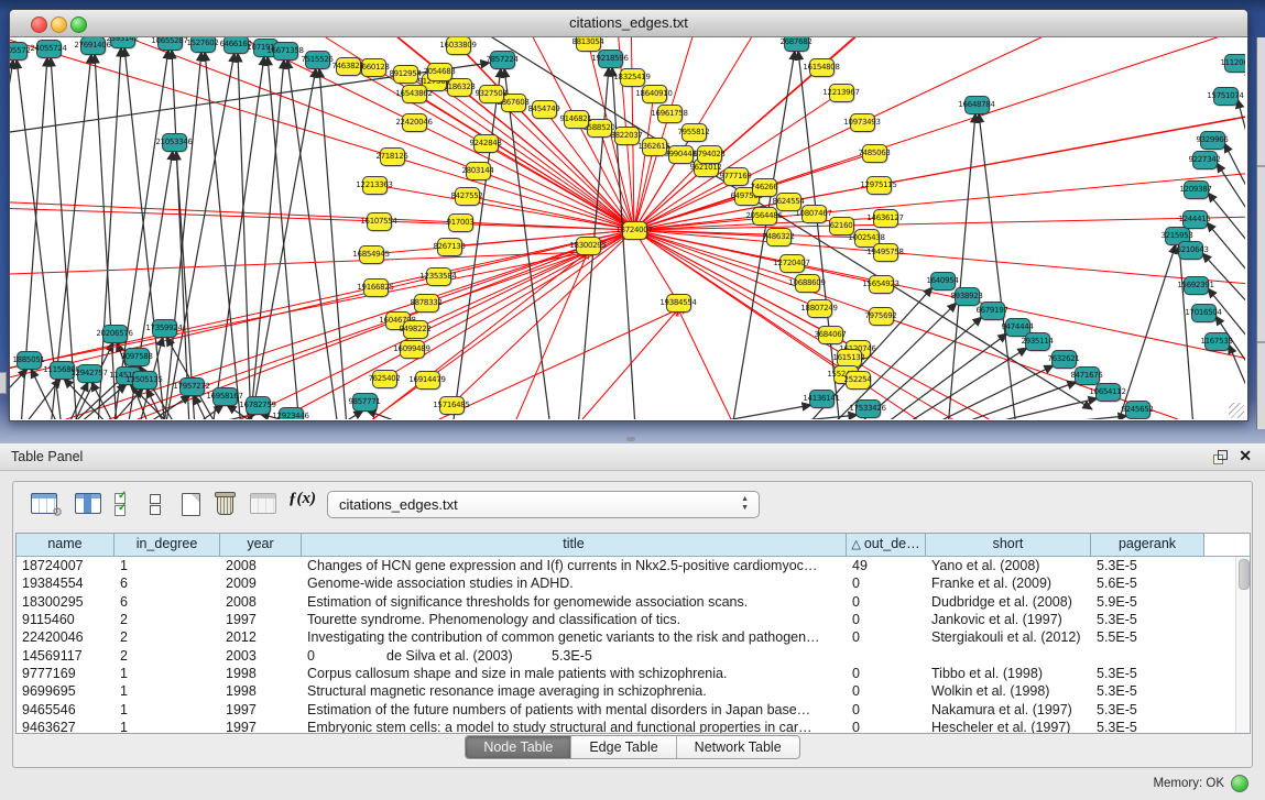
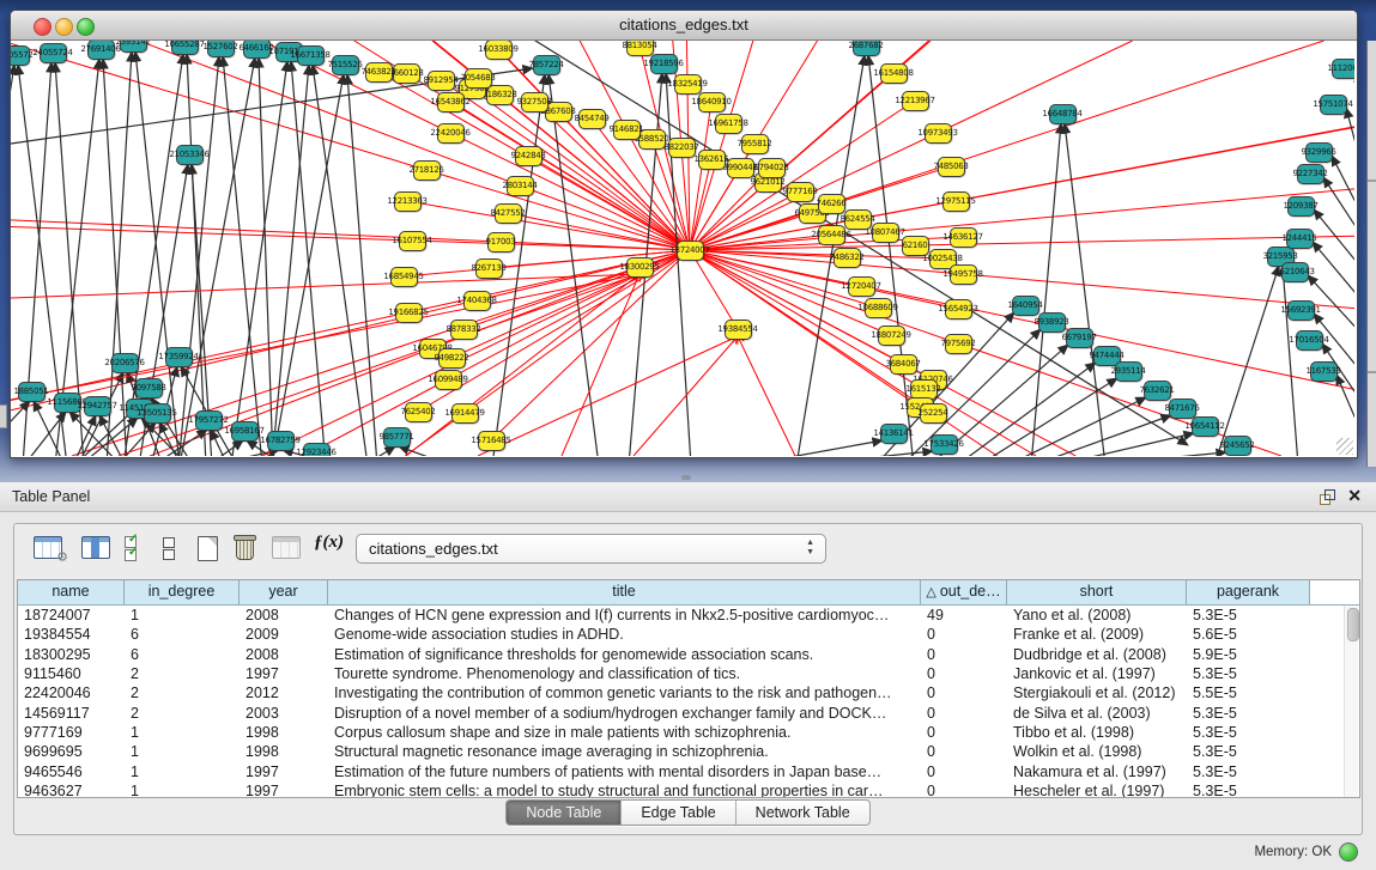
  citations_edges.txt
  16033809
  8813054
  18325419
  18640910
  16961758
  7955812
  16154808
  12213967
  10973493
  7485063
  12975115
  14636127
  62160
  10025438
  19495758
  15654923
  7975692
  18807249
  3684067
  1615132
  252254
  10688609
  12720407
  7486322
  10807467
  20564486
  8624554
  64975
  746266
  9777169
  9621012
  6794028
  9990448
  1362615
  8822037
  588520
  9146821
  8454749
  867608
  9327508
  186328
  9127503
  7054683
  8912954
  660128
  16543862
  22420046
  9242848
  2803144
  8427552
  917003
  8267130
- 12353584
+ 17404368
  8878332
  160467
  9498222
  16099489
  7625402
  16914479
  15716485
  18300295
  19384554
  2718126
  12213363
  16107554
  16854945
  19166825
  7463822
  24055724
  05572
  27691406
  2393142
  10655287
  1527602
  6466160
  16671358
  7515526
  7857224
  19218596
  2687682
  21053346
  16648784
  3215953
  20206576
  17359924
  1885051
  1115686
  12942757
  13505135
  9097588
  17957272
  16958167
  16782759
  12923446
  9857771
  1640954
  8938923
  6679197
  9474444
  2935114
  7632621
  8471676
  10654112
  9245652
  14136141
  17533426
  15751074
  9329966
  9227342
  1209387
  1244415
  16210643
  15692391
  17016504
  1167533
  11120
  18724007
  Table Panel
  ✕
  ⚙
  ✓
  ✓
  ƒ(x)
  citations_edges.txt
  name
  in_degree
  year
  title
  △ out_de…
  short
  pagerank
  18724007
  1
  2008
  Changes of HCN gene expression and I(f) currents in Nkx2.5-positive cardiomyoc…
  49
  Yano et al. (2008)
  5.3E-5
  19384554
  6
  2009
  Genome-wide association studies in ADHD.
  0
  Franke et al. (2009)
  5.6E-5
  18300295
  6
  2008
  Estimation of significance thresholds for genomewide association scans.
  0
  Dudbridge et al. (2008)
  5.9E-5
  9115460
  2
  1997
  Tourette syndrome. Phenomenology and classification of tics.
  0
  Jankovic et al. (1997)
  5.3E-5
  22420046
  2
  2012
  Investigating the contribution of common genetic variants to the risk and pathogen…
  0
  Stergiakouli et al. (2012)
  5.5E-5
  14569117
  2
  2003
+ Disruption of a novel member of a sodium/hydrogen exchanger family and DOCK…
  0
  de Silva et al. (2003)
  5.3E-5
  9777169
  1
  1998
  Corpus callosum shape and size in male patients with schizophrenia.
  0
  Tibbo et al. (1998)
  5.3E-5
  9699695
  1
  1998
  Structural magnetic resonance image averaging in schizophrenia.
  0
  Wolkin et al. (1998)
  5.3E-5
  9465546
  1
  1997
  Estimation of the future numbers of patients with mental disorders in Japan base…
  0
  Nakamura et al. (1997)
  5.3E-5
  9463627
  1
  1997
  Embryonic stem cells: a model to study structural and functional properties in car…
  0
  Hescheler et al. (1997)
  5.3E-5
  Node Table
  Edge Table
  Network Table
  Memory: OK
